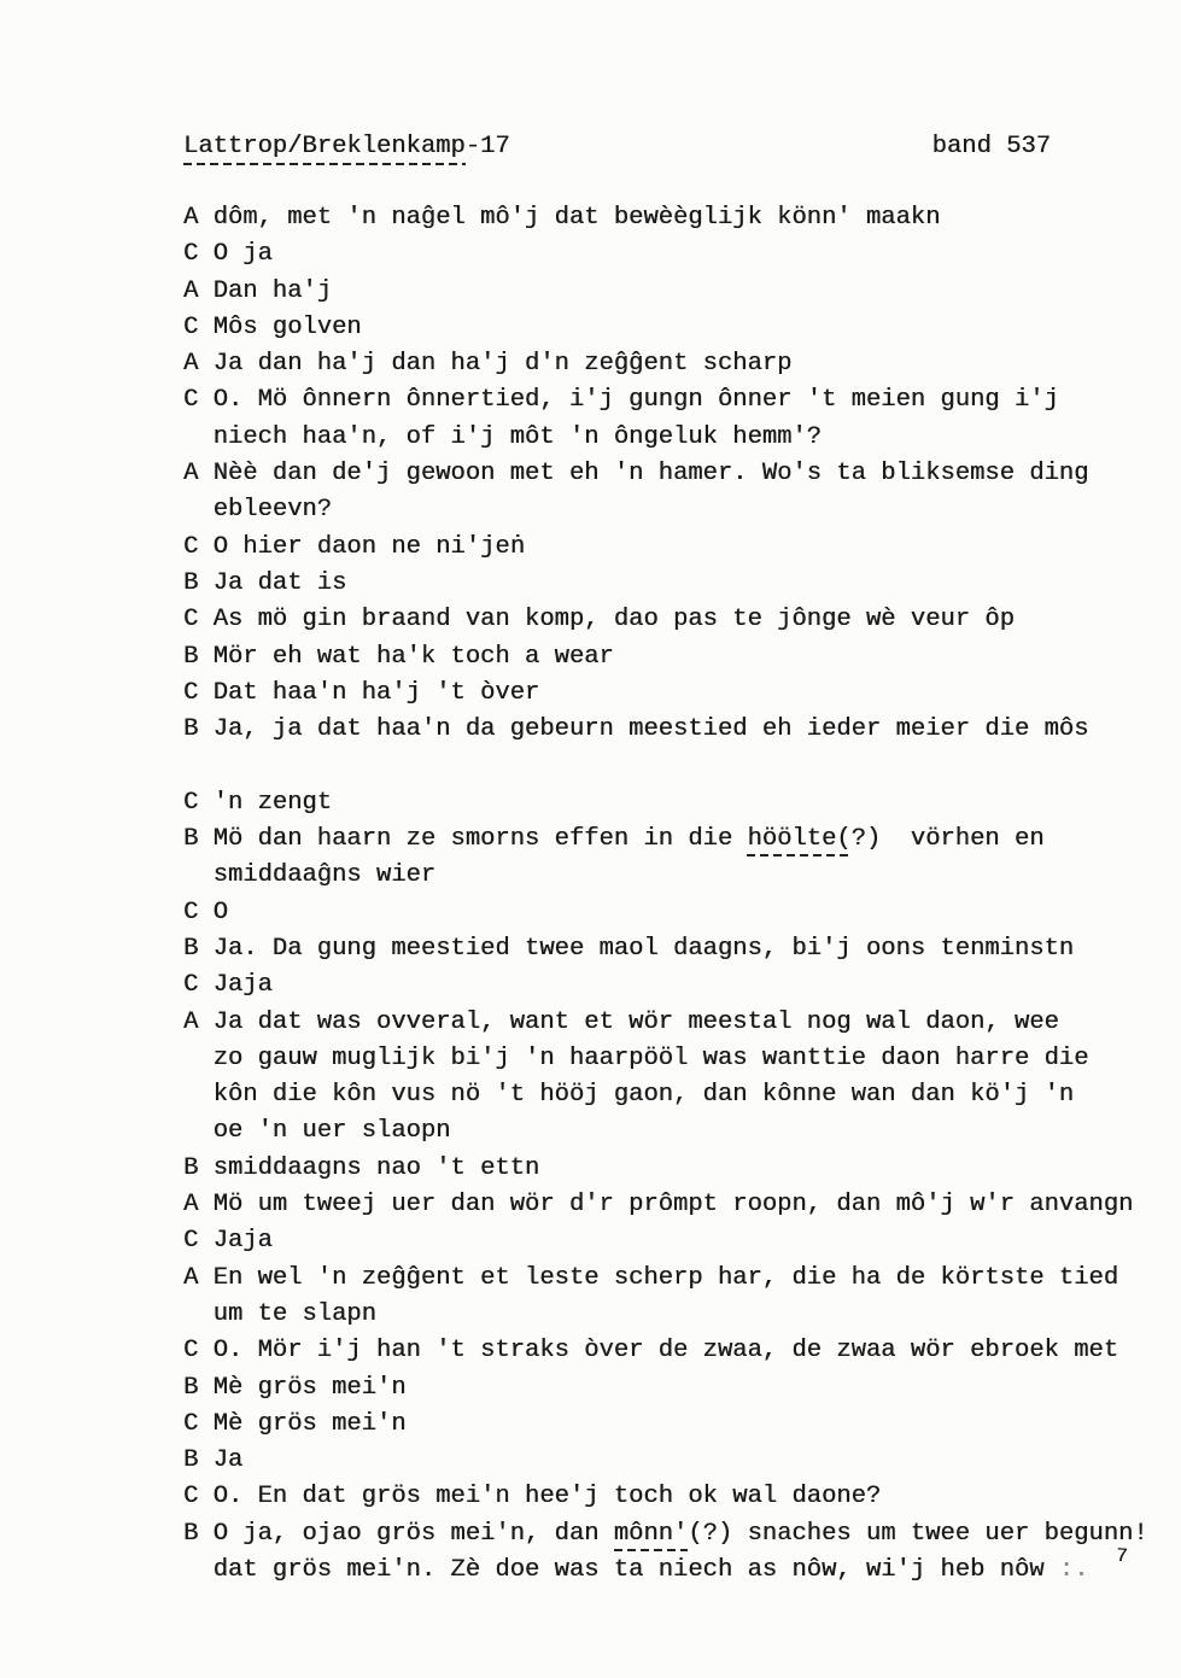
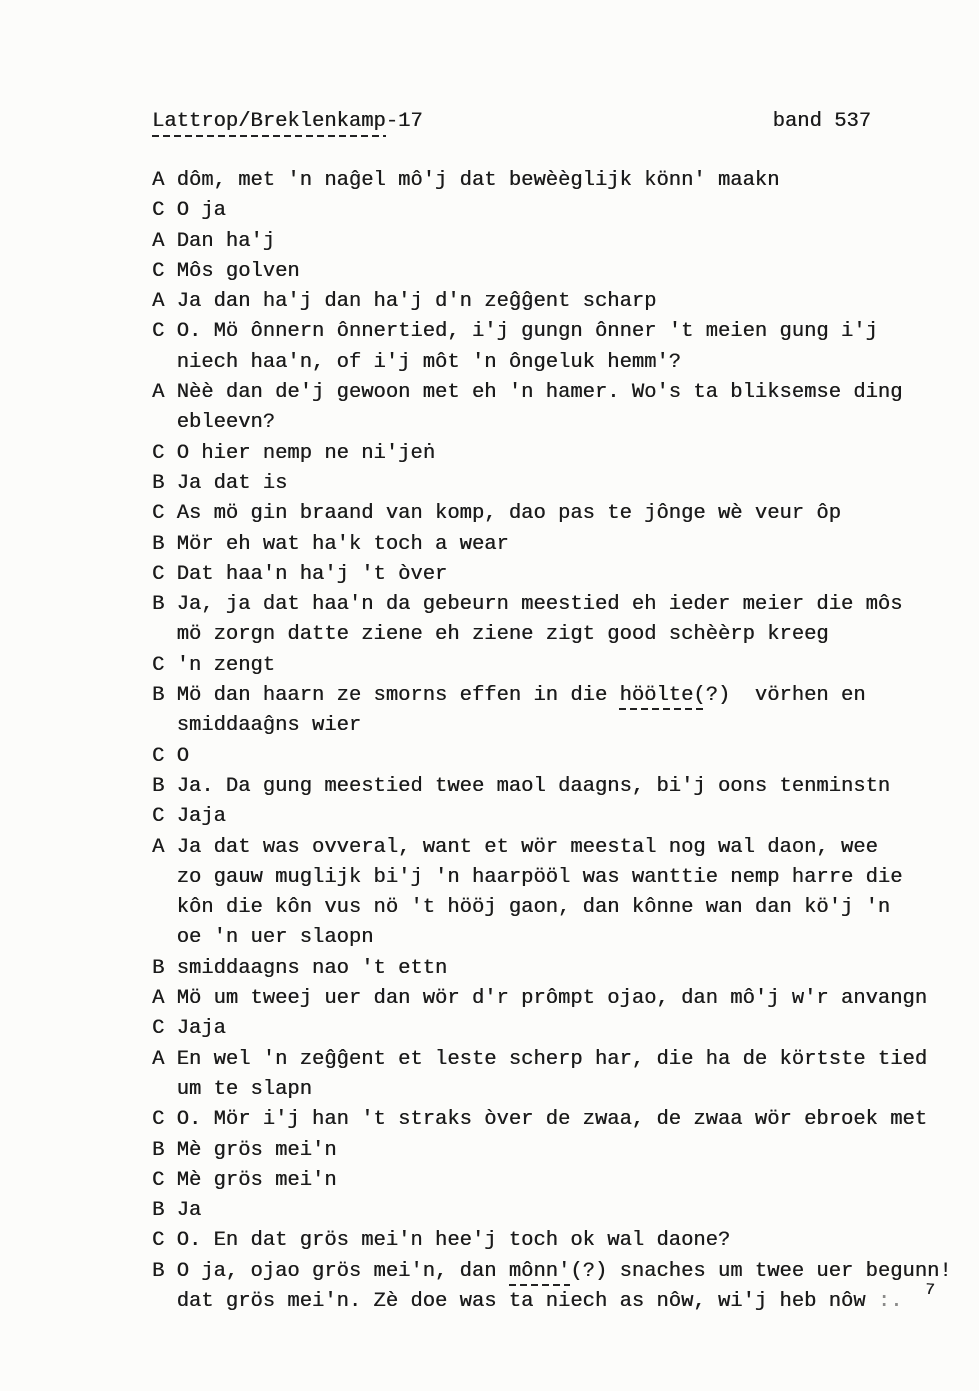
  Lattrop/Breklenkamp-17
  band 537
  A dôm, met 'n naĝel mô'j dat bewèèglijk könn' maakn
  C O ja
  A Dan ha'j
  C Môs golven
  A Ja dan ha'j dan ha'j d'n zeĝĝent scharp
  C O. Mö ônnern ônnertied, i'j gungn ônner 't meien gung i'j
  niech haa'n, of i'j môt 'n ôngeluk hemm'?
  A Nèè dan de'j gewoon met eh 'n hamer. Wo's ta bliksemse ding
  ebleevn?
- C O hier daon ne ni'jeṅ
+ C O hier nemp ne ni'jeṅ
  B Ja dat is
  C As mö gin braand van komp, dao pas te jônge wè veur ôp
  B Mör eh wat ha'k toch a wear
  C Dat haa'n ha'j 't òver
  B Ja, ja dat haa'n da gebeurn meestied eh ieder meier die môs
+ mö zorgn datte ziene eh ziene zigt good schèèrp kreeg
  C 'n zengt
  B Mö dan haarn ze smorns effen in die höölte(?) vörhen en
  smiddaaĝns wier
  C O
  B Ja. Da gung meestied twee maol daagns, bi'j oons tenminstn
  C Jaja
  A Ja dat was ovveral, want et wör meestal nog wal daon, wee
- zo gauw muglijk bi'j 'n haarpööl was wanttie daon harre die
+ zo gauw muglijk bi'j 'n haarpööl was wanttie nemp harre die
  kôn die kôn vus nö 't hööj gaon, dan kônne wan dan kö'j 'n
  oe 'n uer slaopn
  B smiddaagns nao 't ettn
- A Mö um tweej uer dan wör d'r prômpt roopn, dan mô'j w'r anvangn
+ A Mö um tweej uer dan wör d'r prômpt ojao, dan mô'j w'r anvangn
  C Jaja
  A En wel 'n zeĝĝent et leste scherp har, die ha de körtste tied
  um te slapn
  C O. Mör i'j han 't straks òver de zwaa, de zwaa wör ebroek met
  B Mè grös mei'n
  C Mè grös mei'n
  B Ja
  C O. En dat grös mei'n hee'j toch ok wal daone?
  B O ja, ojao grös mei'n, dan mônn'(?) snaches um twee uer begunn!
  dat grös mei'n. Zè doe was ta niech as nôw, wi'j heb nôw :.
